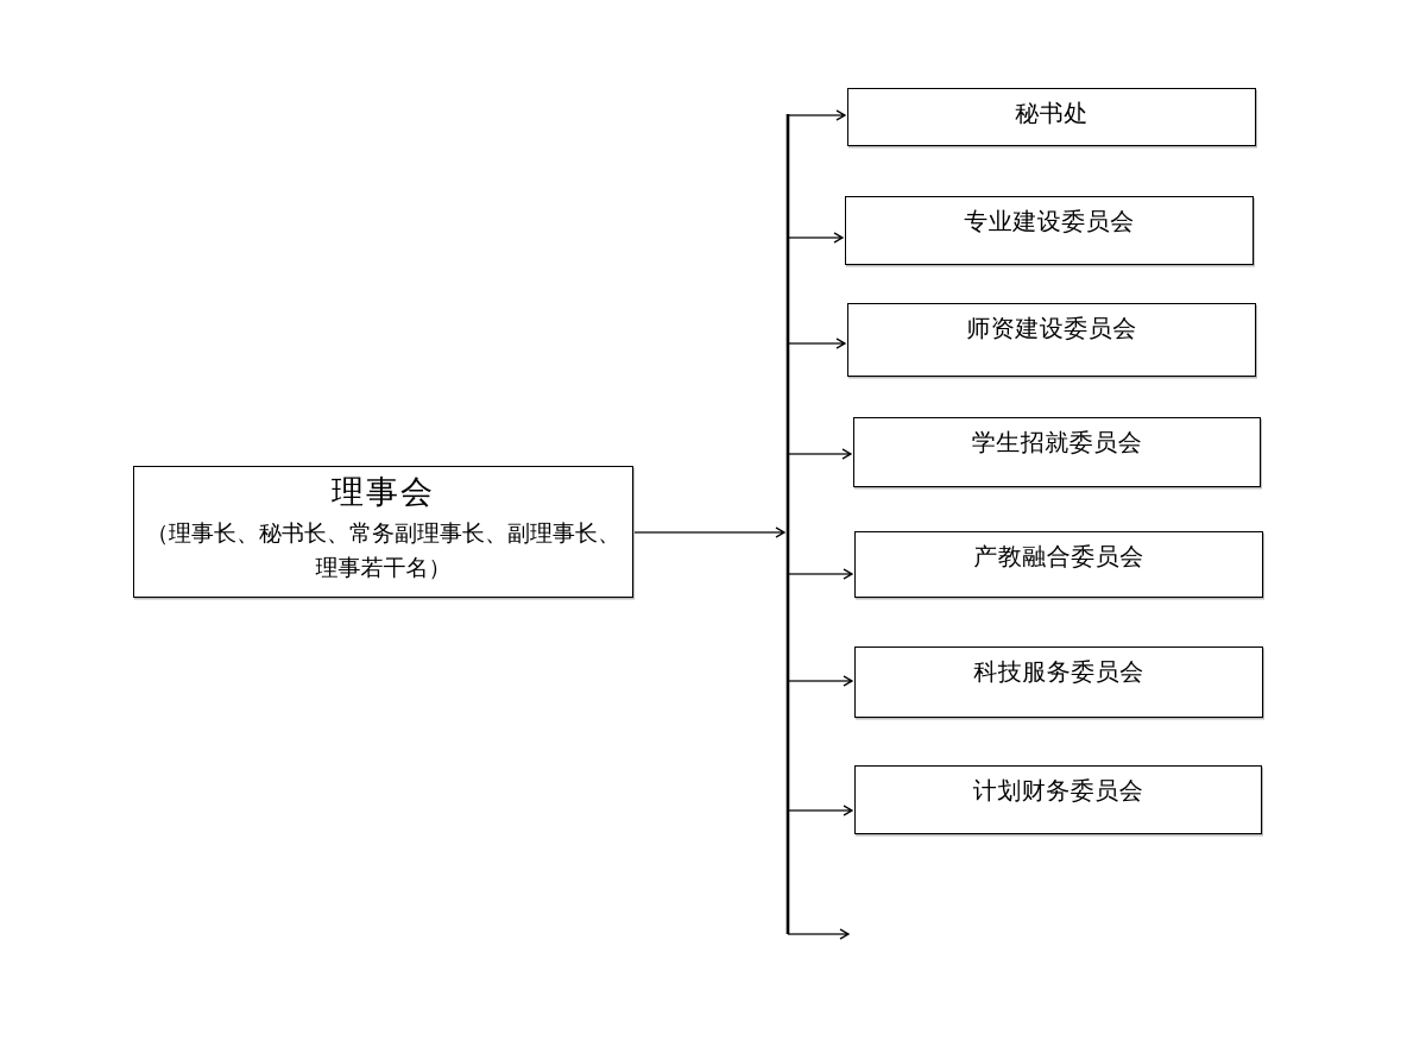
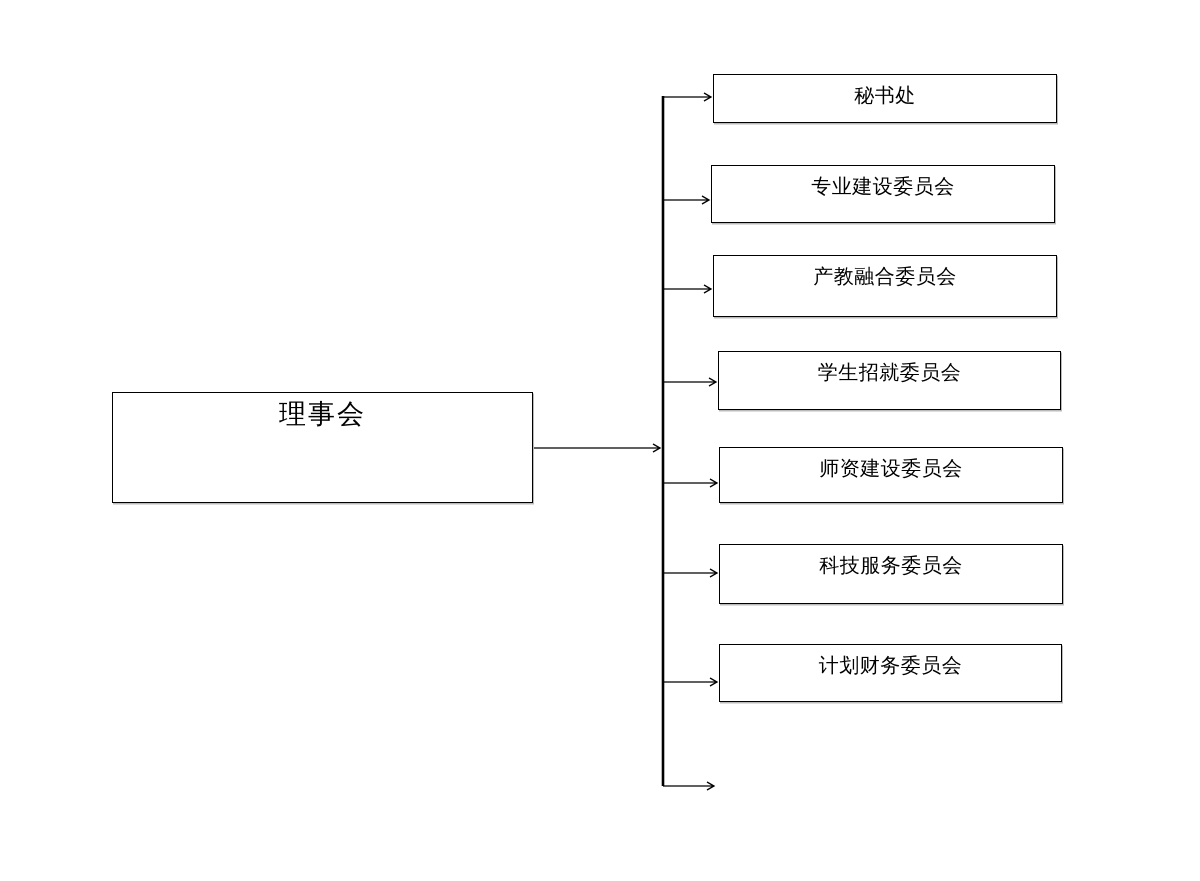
  理事会
- （理事长、秘书长、常务副理事长、副理事长、理事若干名）
  秘书处
  专业建设委员会
- 师资建设委员会
+ 产教融合委员会
  学生招就委员会
- 产教融合委员会
+ 师资建设委员会
  科技服务委员会
  计划财务委员会
